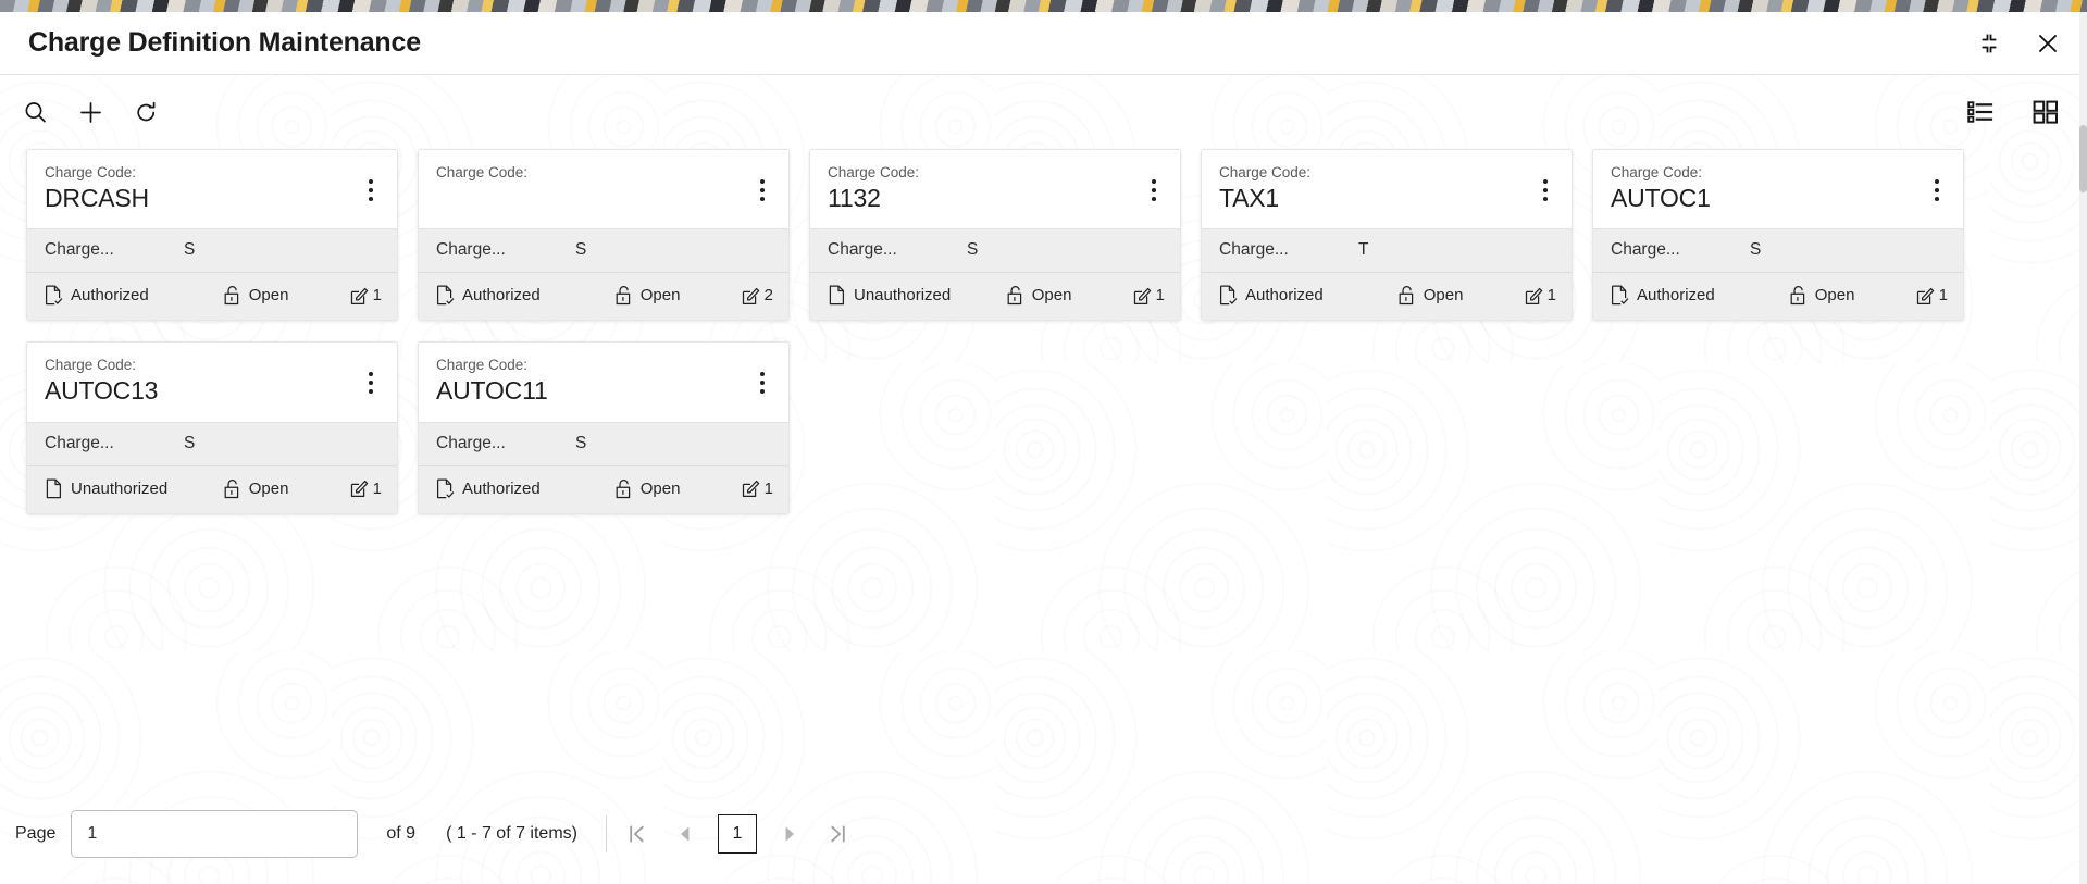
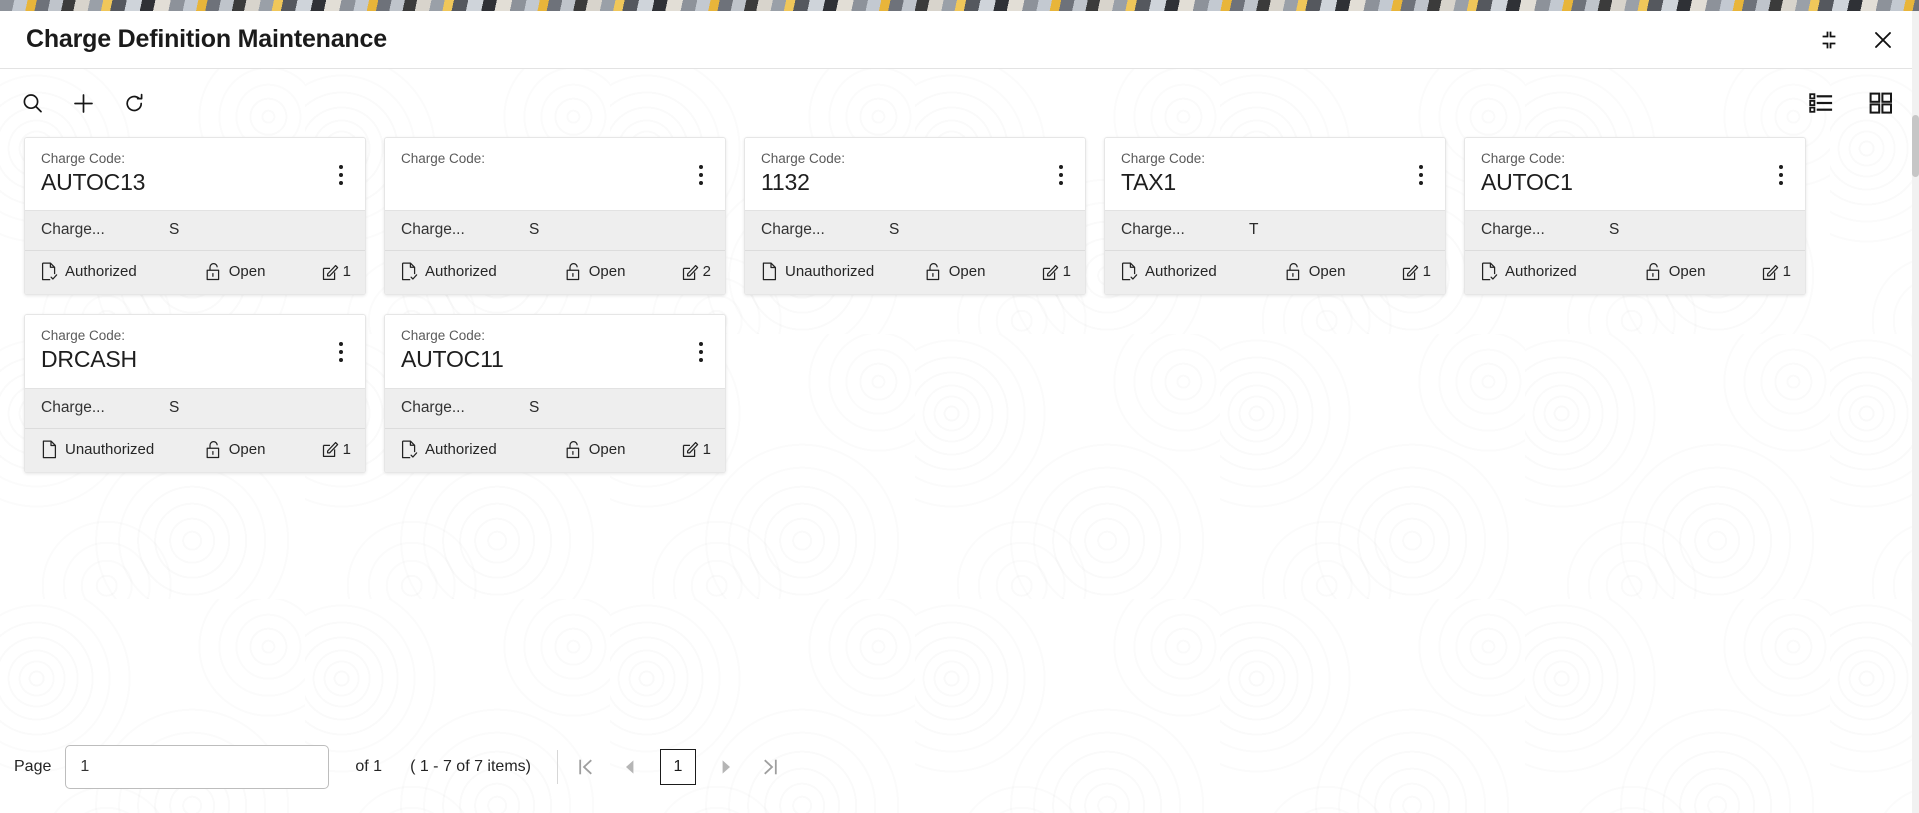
  Charge Definition Maintenance
  Charge Code:
- DRCASH
+ AUTOC13
  Charge...
  S
  Authorized
  Open
  1
  Charge Code:
  Charge...
  S
  Authorized
  Open
  2
  Charge Code:
  1132
  Charge...
  S
  Unauthorized
  Open
  1
  Charge Code:
  TAX1
  Charge...
  T
  Authorized
  Open
  1
  Charge Code:
  AUTOC1
  Charge...
  S
  Authorized
  Open
  1
  Charge Code:
- AUTOC13
+ DRCASH
  Charge...
  S
  Unauthorized
  Open
  1
  Charge Code:
  AUTOC11
  Charge...
  S
  Authorized
  Open
  1
  Page
  1
- of 9
+ of 1
  ( 1 - 7 of 7 items)
  1
